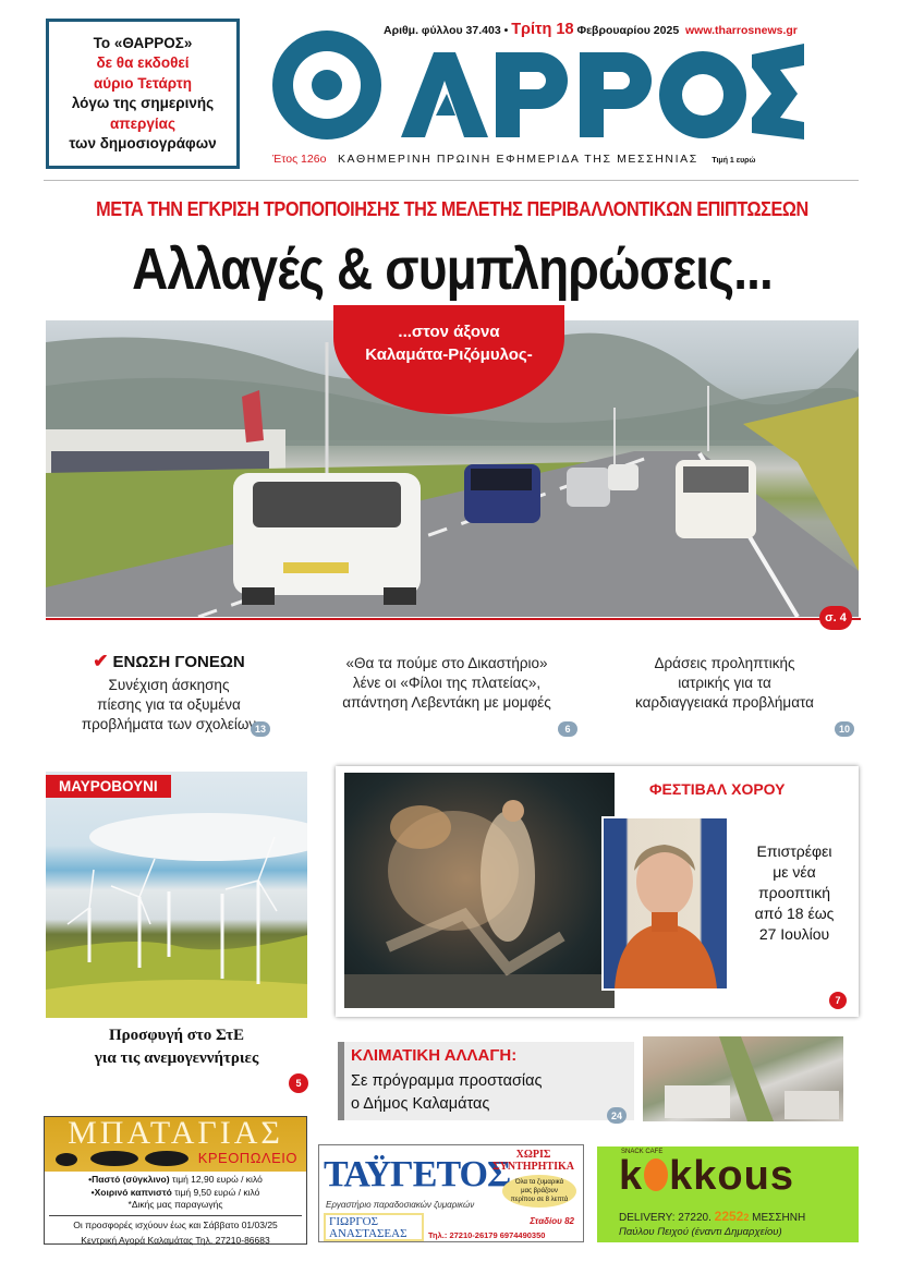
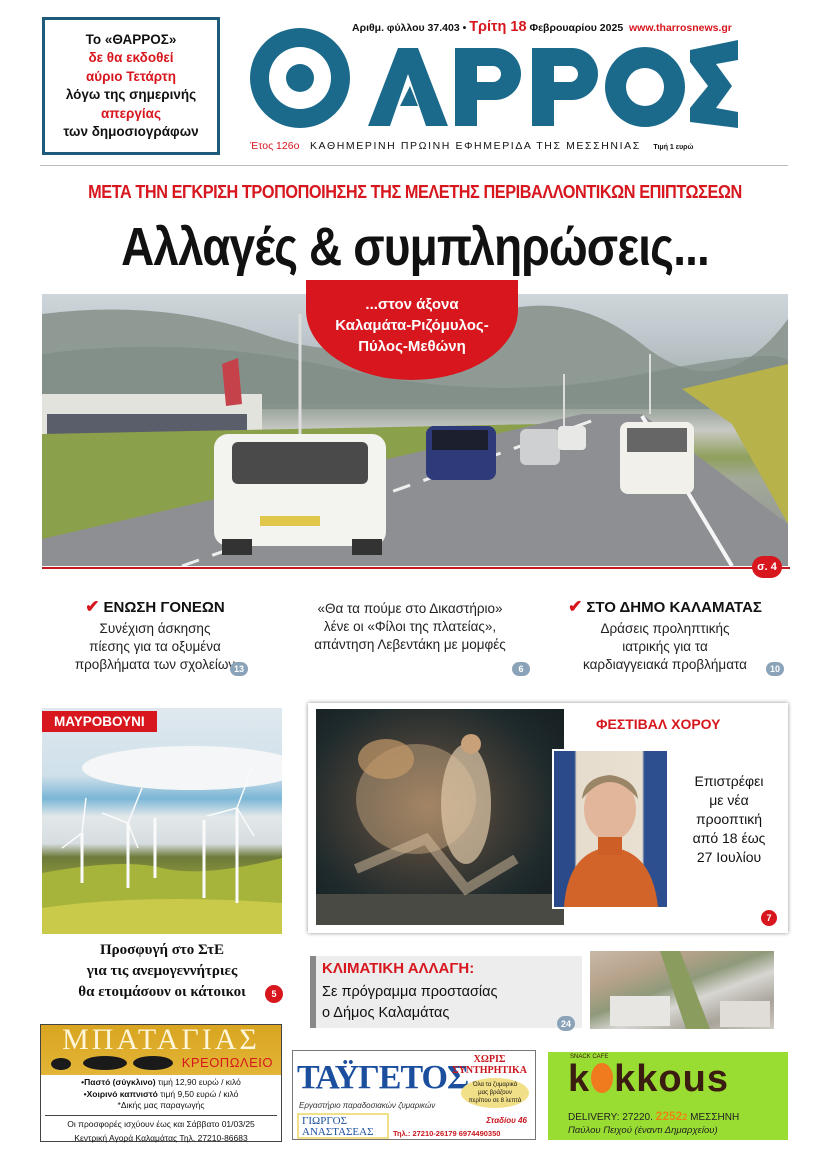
  Το «ΘΑΡΡΟΣ»
  δε θα εκδοθεί
  αύριο Τετάρτη
  λόγω της σημερινής
  απεργίας
  των δημοσιογράφων
  Αριθμ. φύλλου 37.403 • Τρίτη 18 Φεβρουαρίου 2025 www.tharrosnews.gr
  Έτος 126ο ΚΑΘΗΜΕΡΙΝΗ ΠΡΩΙΝΗ ΕΦΗΜΕΡΙΔΑ ΤΗΣ ΜΕΣΣΗΝΙΑΣ
  ΜΕΤΑ ΤΗΝ ΕΓΚΡΙΣΗ ΤΡΟΠΟΠΟΙΗΣΗΣ ΤΗΣ ΜΕΛΕΤΗΣ ΠΕΡΙΒΑΛΛΟΝΤΙΚΩΝ ΕΠΙΠΤΩΣΕΩΝ
  Αλλαγές & συμπληρώσεις...
  ...στον άξονα
  Καλαμάτα-Ριζόμυλος-
+ Πύλος-Μεθώνη
  σ. 4
  ✔ ΕΝΩΣΗ ΓΟΝΕΩΝ
  Συνέχιση άσκησης
  πίεσης για τα οξυμένα
  προβλήματα των σχολείω
  13
  «Θα τα πούμε στο Δικαστήριο»
  λένε οι «Φίλοι της πλατείας»,
  απάντηση Λεβεντάκη με μομφές
  6
+ ✔ ΣΤΟ ΔΗΜΟ ΚΑΛΑΜΑΤΑΣ
  Δράσεις προληπτικής
  ιατρικής για τα
  καρδιαγγειακά προβλήματα
  10
  ΜΑΥΡΟΒΟΥΝΙ
  Προσφυγή στο ΣτΕ
  για τις ανεμογεννήτριες
+ θα ετοιμάσουν οι κάτοικοι
  5
  ΦΕΣΤΙΒΑΛ ΧΟΡΟΥ
  Επιστρέφει
  με νέα
  προοπτική
  από 18 έως
  27 Ιουλίου
  7
  ΚΛΙΜΑΤΙΚΗ ΑΛΛΑΓΗ:
  Σε πρόγραμμα προστασίας
  ο Δήμος Καλαμάτας
  24
  ΜΠΑΤΑΓΙΑΣ
  ΚΡΕΟΠΩΛΕΙΟ
  •Παστό (σύγκλινο) τιμή 12,90 ευρώ / κιλό
  •Χοιρινό καπνιστό τιμή 9,50 ευρώ / κιλό
  *Δικής μας παραγωγής
  Οι προσφορές ισχύουν έως και Σάββατο 01/03/25
  Κεντρική Αγορά Καλαμάτας Τηλ. 27210-86683
  ΤΑΫΓΕΤΟΣ
  Εργαστήριο παραδοσιακών ζυμαρικών
  ΧΩΡΙΣ
  ΣΥΝΤΗΡΗΤΙΚΑ
  ΓΙΩΡΓΟΣ
  ΑΝΑΣΤΑΣΕΑΣ
- Σταδίου 82
+ Σταδίου 46
  Τηλ.: 27210-26179 6974490350
  k kkous
  DELIVERY: 27220. 22522 ΜΕΣΣΗΝΗ
  Παύλου Πειχού (έναντι Δημαρχείου)
